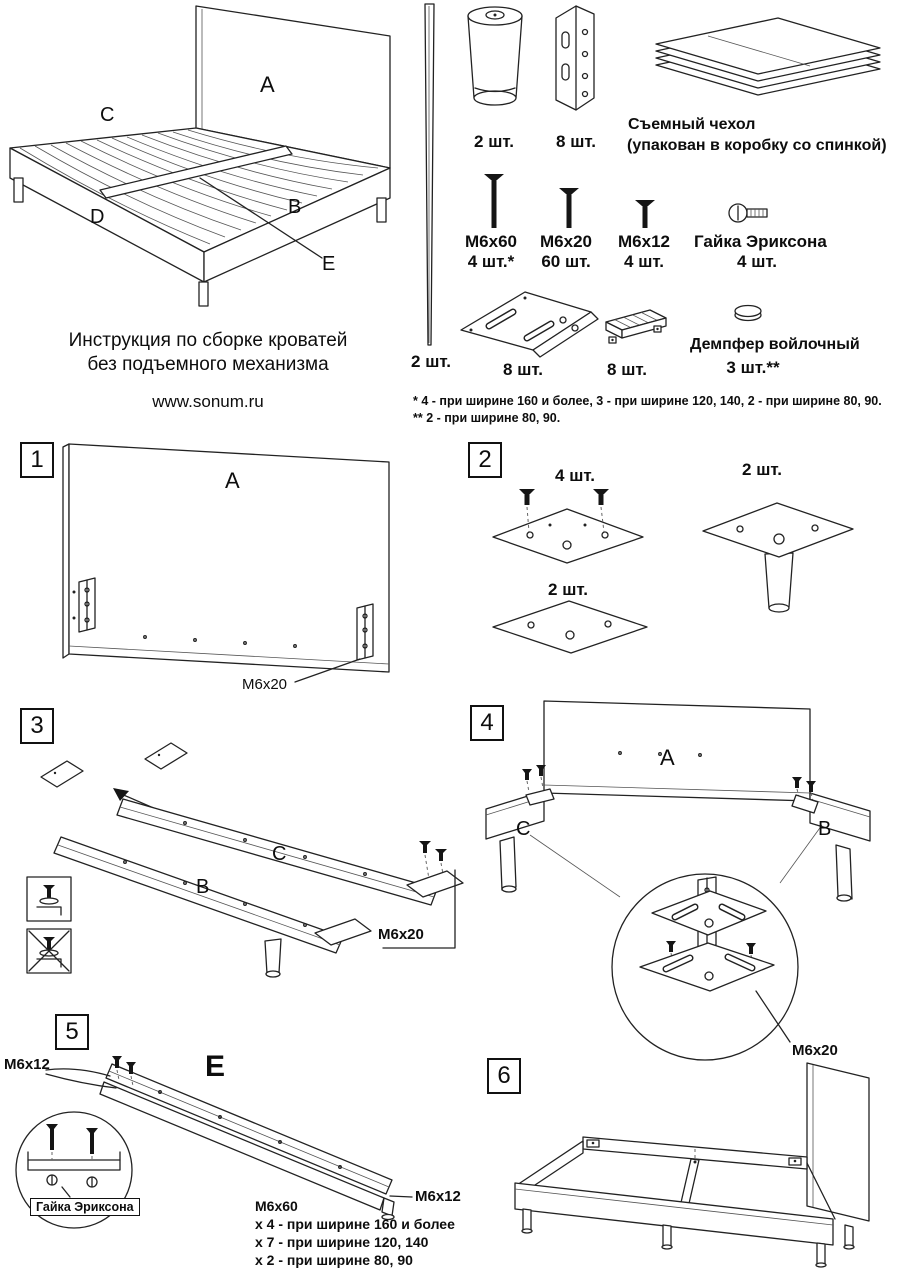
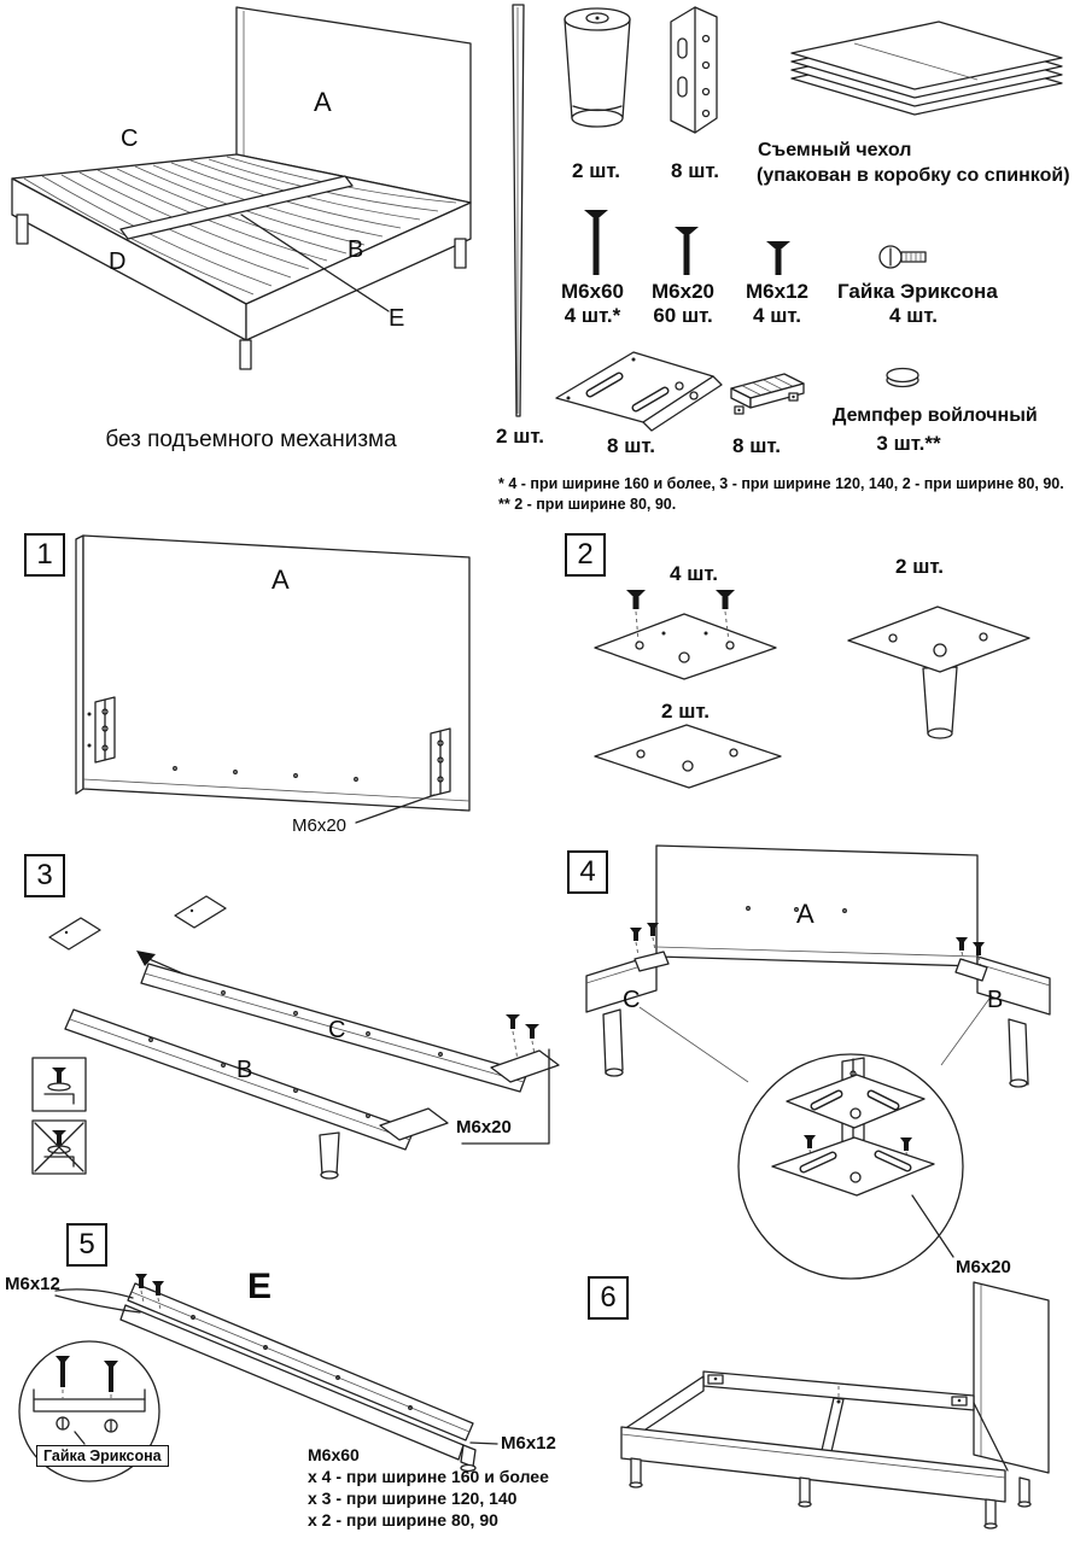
  A
  C
  D
  B
  E
- Инструкция по сборке кроватей
  без подъемного механизма
- www.sonum.ru
  2 шт.
  2 шт.
  8 шт.
  Съемный чехол
  (упакован в коробку со спинкой)
  М6х60
  4 шт.*
  М6х20
  60 шт.
  М6х12
  4 шт.
  Гайка Эриксона
  4 шт.
  8 шт.
  8 шт.
  Демпфер войлочный
  3 шт.**
  * 4 - при ширине 160 и более, 3 - при ширине 120, 140, 2 - при ширине 80, 90.
  ** 2 - при ширине 80, 90.
  1
  A
  М6х20
  2
  4 шт.
  2 шт.
  2 шт.
  3
  C
  B
  М6х20
  4
  A
  C
  B
  М6х20
  5
  E
  М6х12
  М6х12
  Гайка Эриксона
  М6х60
  х 4 - при ширине 160 и более
- х 7 - при ширине 120, 140
+ х 3 - при ширине 120, 140
  х 2 - при ширине 80, 90
  6
